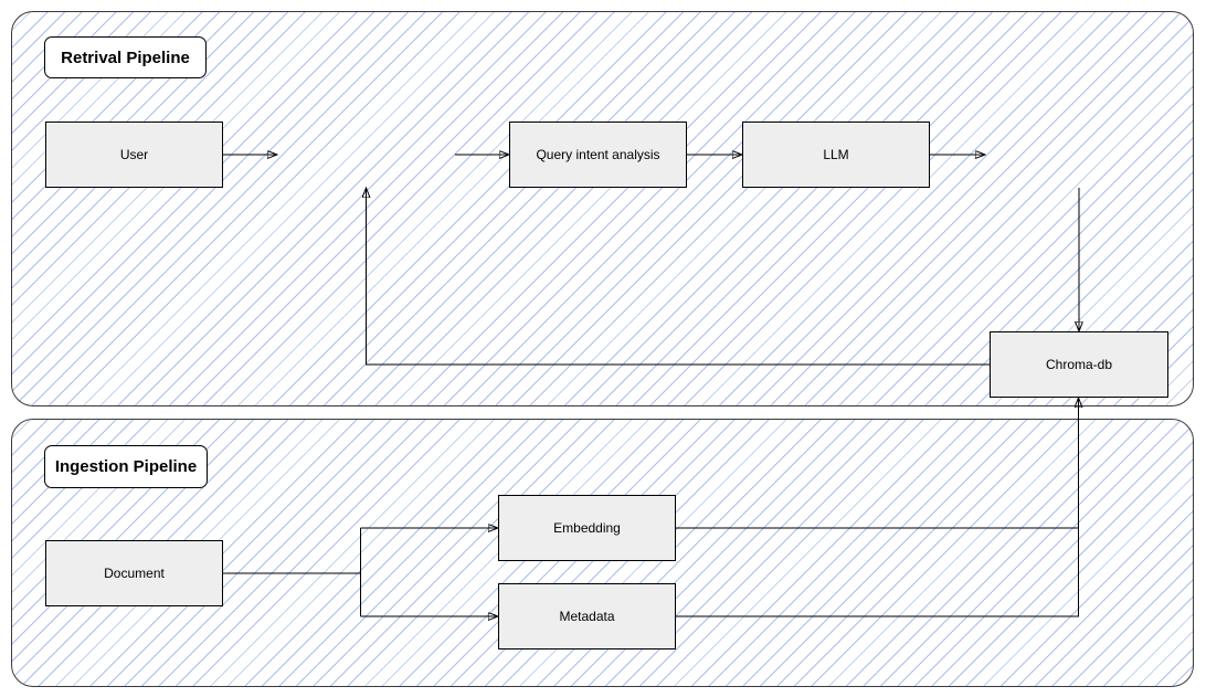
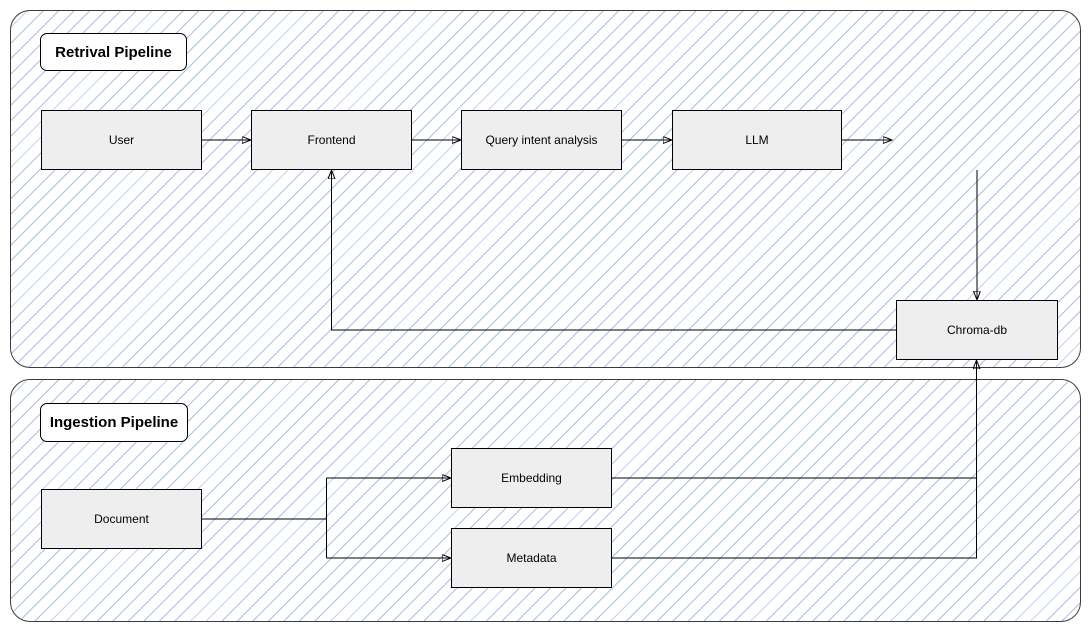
  Retrival Pipeline
  Ingestion Pipeline
  User
+ Frontend
  Query intent analysis
  LLM
  Chroma-db
  Document
  Embedding
  Metadata
